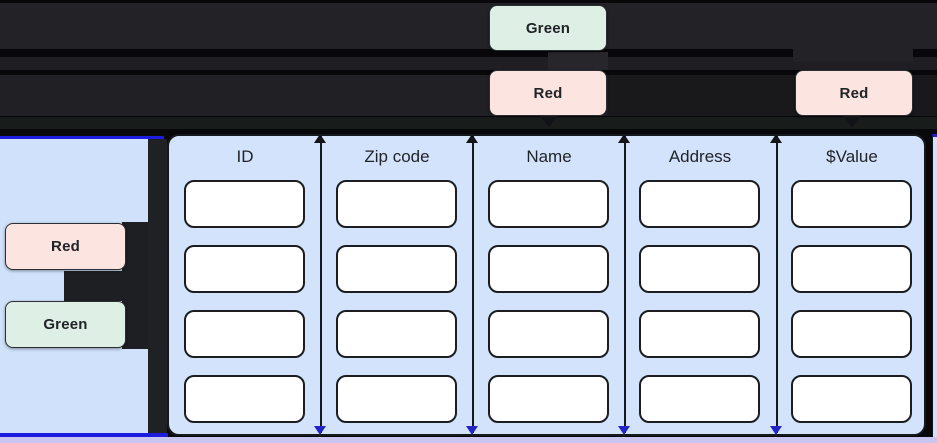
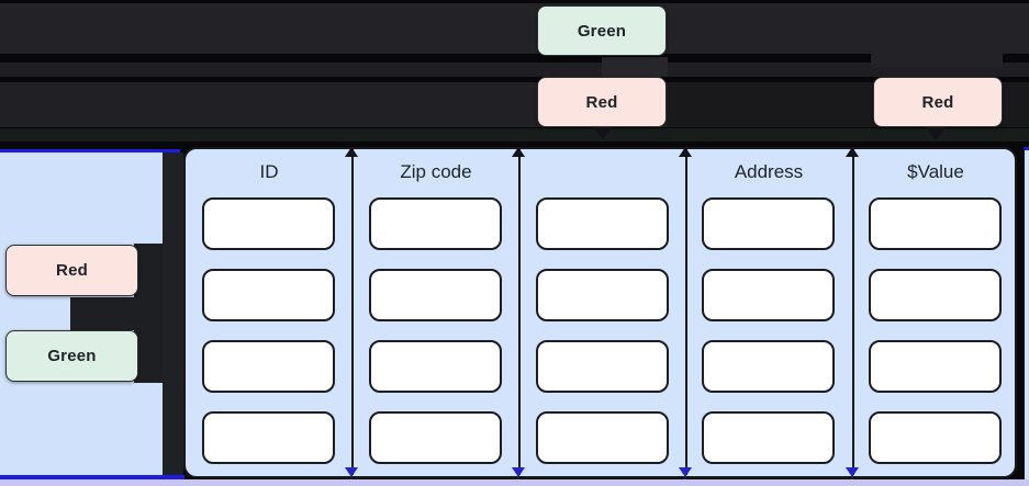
  ID
  Zip code
- Name
  Address
  $Value
  Green
  Red
  Red
  Red
  Green
